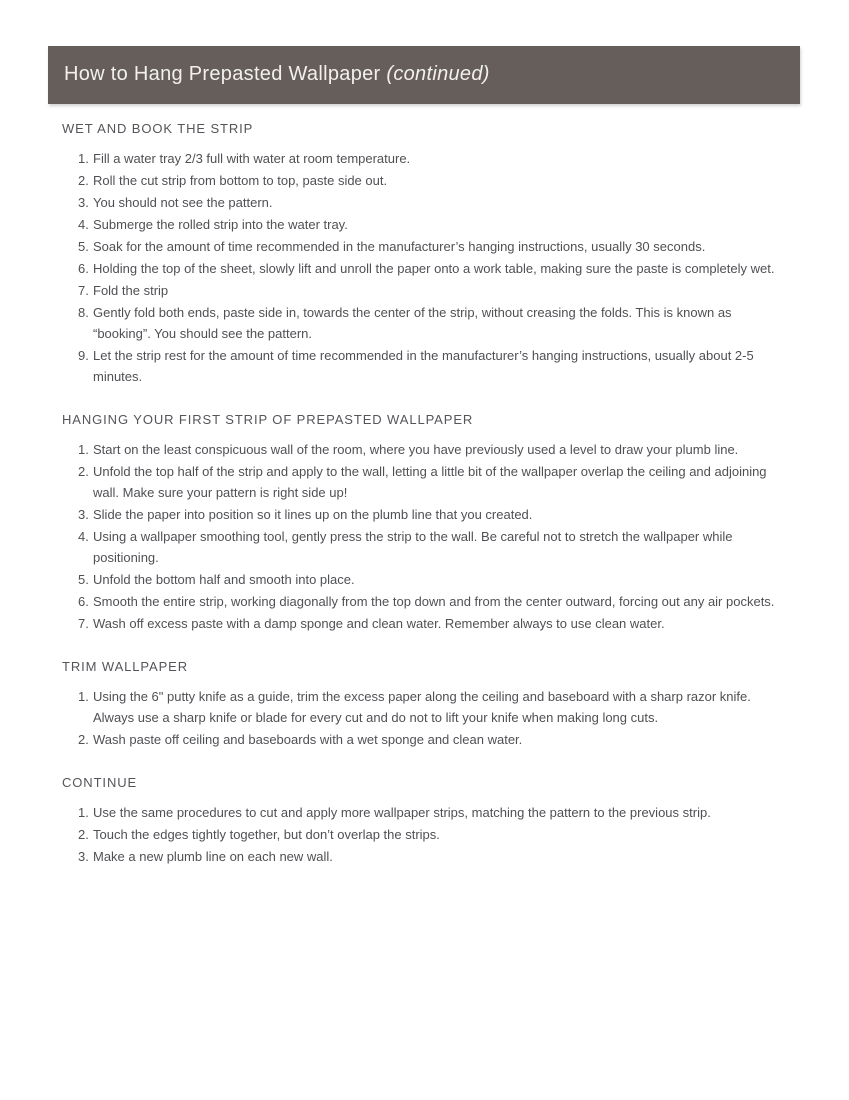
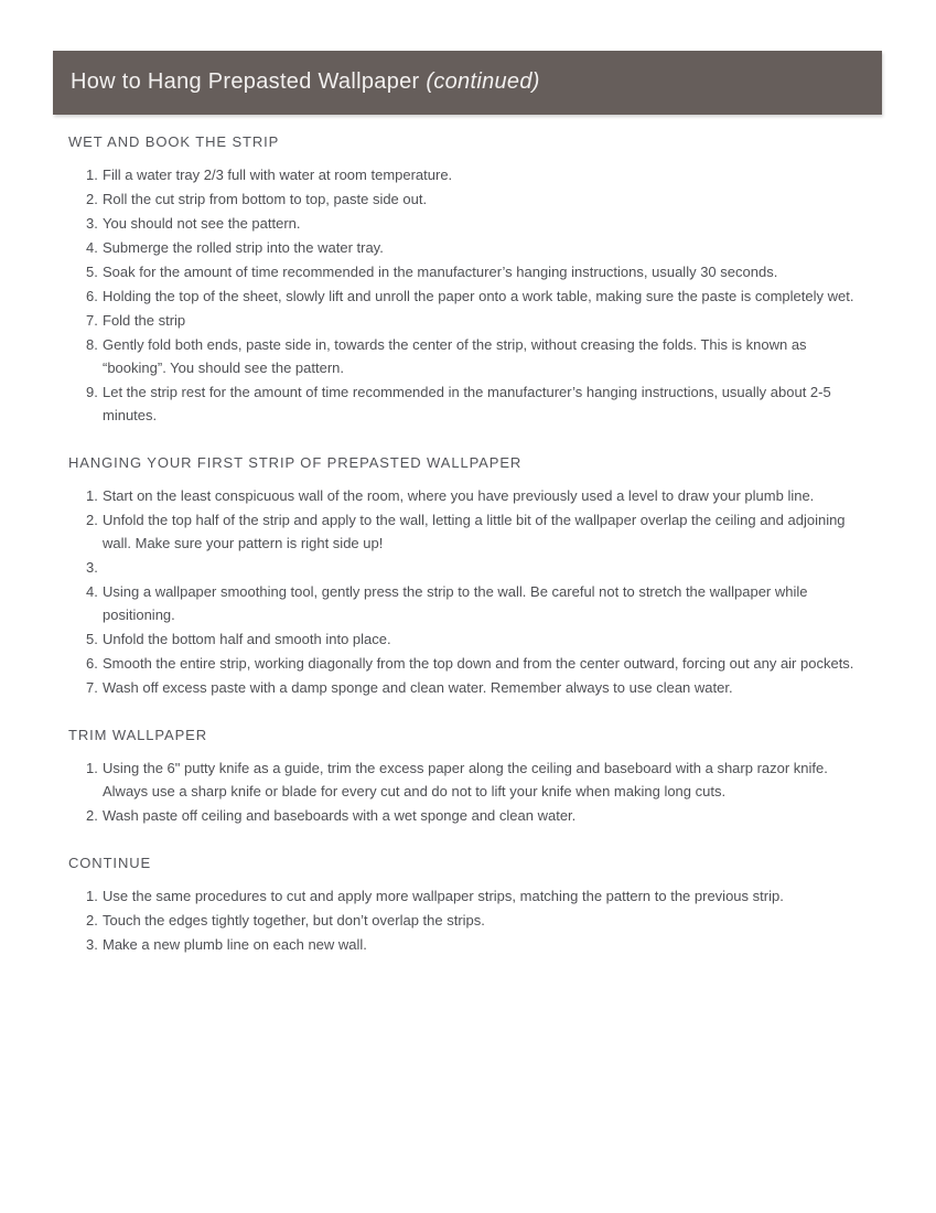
  How to Hang Prepasted Wallpaper (continued)
  WET AND BOOK THE STRIP
  1.
  Fill a water tray 2/3 full with water at room temperature.
  2.
  Roll the cut strip from bottom to top, paste side out.
  3.
  You should not see the pattern.
  4.
  Submerge the rolled strip into the water tray.
  5.
  Soak for the amount of time recommended in the manufacturer’s hanging instructions, usually 30 seconds.
  6.
  Holding the top of the sheet, slowly lift and unroll the paper onto a work table, making sure the paste is completely wet.
  7.
  Fold the strip
  8.
  Gently fold both ends, paste side in, towards the center of the strip, without creasing the folds. This is known as “booking”. You should see the pattern.
  9.
  Let the strip rest for the amount of time recommended in the manufacturer’s hanging instructions, usually about 2-5 minutes.
  HANGING YOUR FIRST STRIP OF PREPASTED WALLPAPER
  1.
  Start on the least conspicuous wall of the room, where you have previously used a level to draw your plumb line.
  2.
  Unfold the top half of the strip and apply to the wall, letting a little bit of the wallpaper overlap the ceiling and adjoining wall. Make sure your pattern is right side up!
  3.
- Slide the paper into position so it lines up on the plumb line that you created.
  4.
  Using a wallpaper smoothing tool, gently press the strip to the wall. Be careful not to stretch the wallpaper while positioning.
  5.
  Unfold the bottom half and smooth into place.
  6.
  Smooth the entire strip, working diagonally from the top down and from the center outward, forcing out any air pockets.
  7.
  Wash off excess paste with a damp sponge and clean water. Remember always to use clean water.
  TRIM WALLPAPER
  1.
  Using the 6" putty knife as a guide, trim the excess paper along the ceiling and baseboard with a sharp razor knife. Always use a sharp knife or blade for every cut and do not to lift your knife when making long cuts.
  2.
  Wash paste off ceiling and baseboards with a wet sponge and clean water.
  CONTINUE
  1.
  Use the same procedures to cut and apply more wallpaper strips, matching the pattern to the previous strip.
  2.
  Touch the edges tightly together, but don’t overlap the strips.
  3.
  Make a new plumb line on each new wall.
